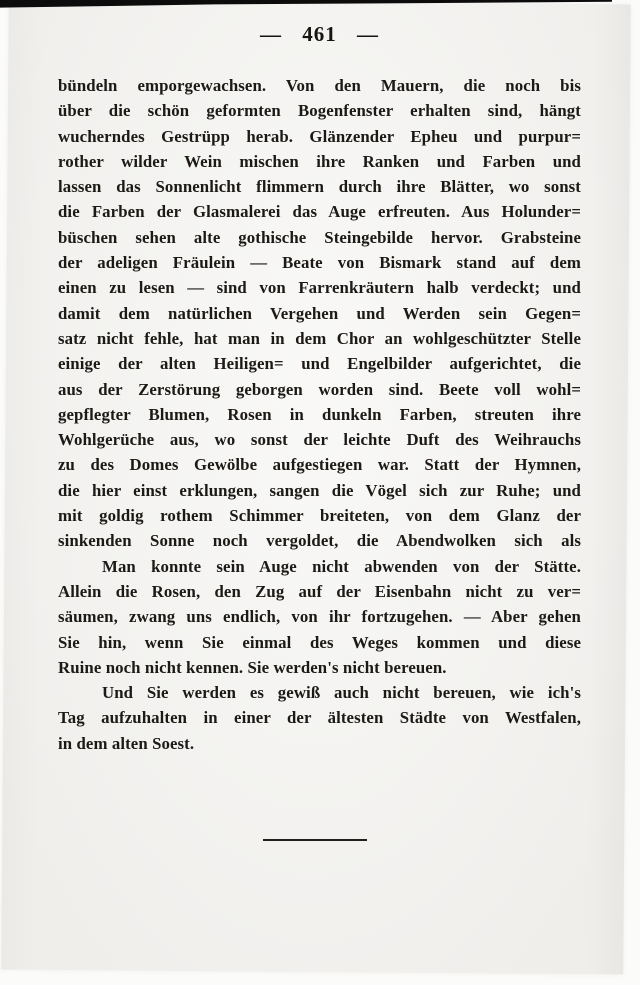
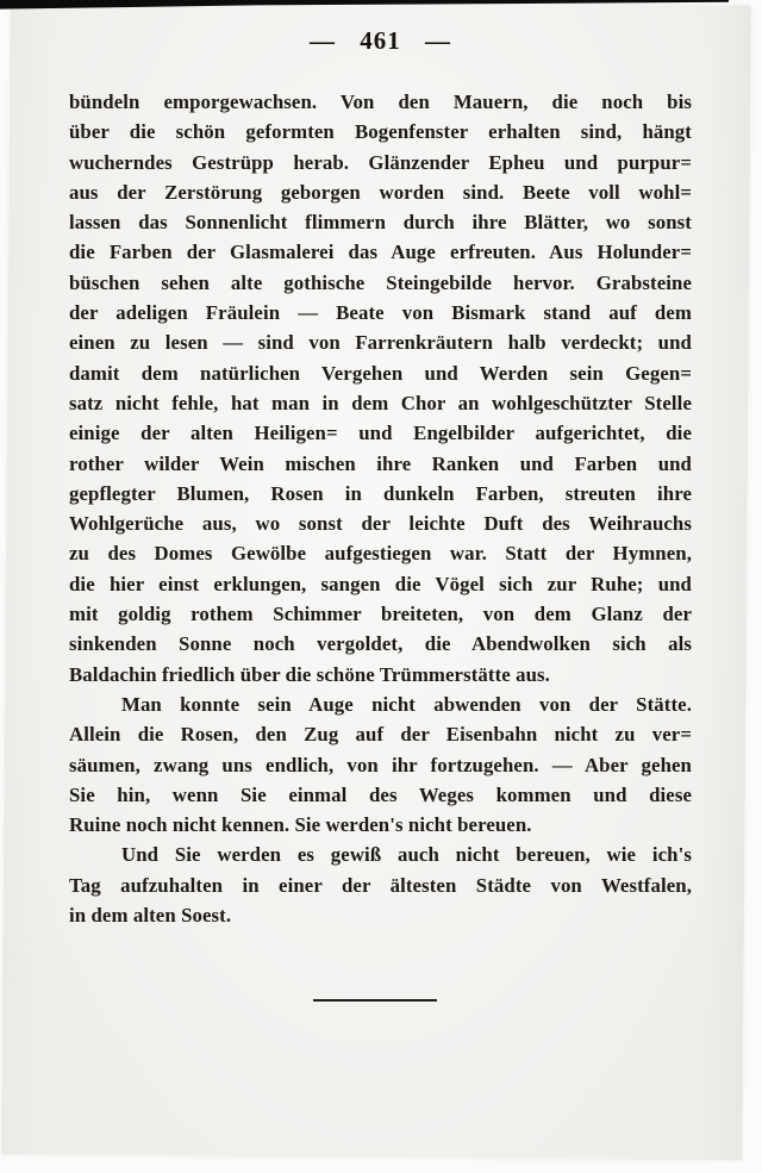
  — 461 —
  bündeln emporgewachsen. Von den Mauern, die noch bis
  über die schön geformten Bogenfenster erhalten sind, hängt
  wucherndes Gestrüpp herab. Glänzender Epheu und purpur=
- rother wilder Wein mischen ihre Ranken und Farben und
+ aus der Zerstörung geborgen worden sind. Beete voll wohl=
  lassen das Sonnenlicht flimmern durch ihre Blätter, wo sonst
  die Farben der Glasmalerei das Auge erfreuten. Aus Holunder=
  büschen sehen alte gothische Steingebilde hervor. Grabsteine
  der adeligen Fräulein — Beate von Bismark stand auf dem
  einen zu lesen — sind von Farrenkräutern halb verdeckt; und
  damit dem natürlichen Vergehen und Werden sein Gegen=
  satz nicht fehle, hat man in dem Chor an wohlgeschützter Stelle
  einige der alten Heiligen= und Engelbilder aufgerichtet, die
- aus der Zerstörung geborgen worden sind. Beete voll wohl=
+ rother wilder Wein mischen ihre Ranken und Farben und
  gepflegter Blumen, Rosen in dunkeln Farben, streuten ihre
  Wohlgerüche aus, wo sonst der leichte Duft des Weihrauchs
  zu des Domes Gewölbe aufgestiegen war. Statt der Hymnen,
  die hier einst erklungen, sangen die Vögel sich zur Ruhe; und
  mit goldig rothem Schimmer breiteten, von dem Glanz der
  sinkenden Sonne noch vergoldet, die Abendwolken sich als
+ Baldachin friedlich über die schöne Trümmerstätte aus.
  Man konnte sein Auge nicht abwenden von der Stätte.
  Allein die Rosen, den Zug auf der Eisenbahn nicht zu ver=
  säumen, zwang uns endlich, von ihr fortzugehen. — Aber gehen
  Sie hin, wenn Sie einmal des Weges kommen und diese
  Ruine noch nicht kennen. Sie werden's nicht bereuen.
  Und Sie werden es gewiß auch nicht bereuen, wie ich's
  Tag aufzuhalten in einer der ältesten Städte von Westfalen,
  in dem alten Soest.
